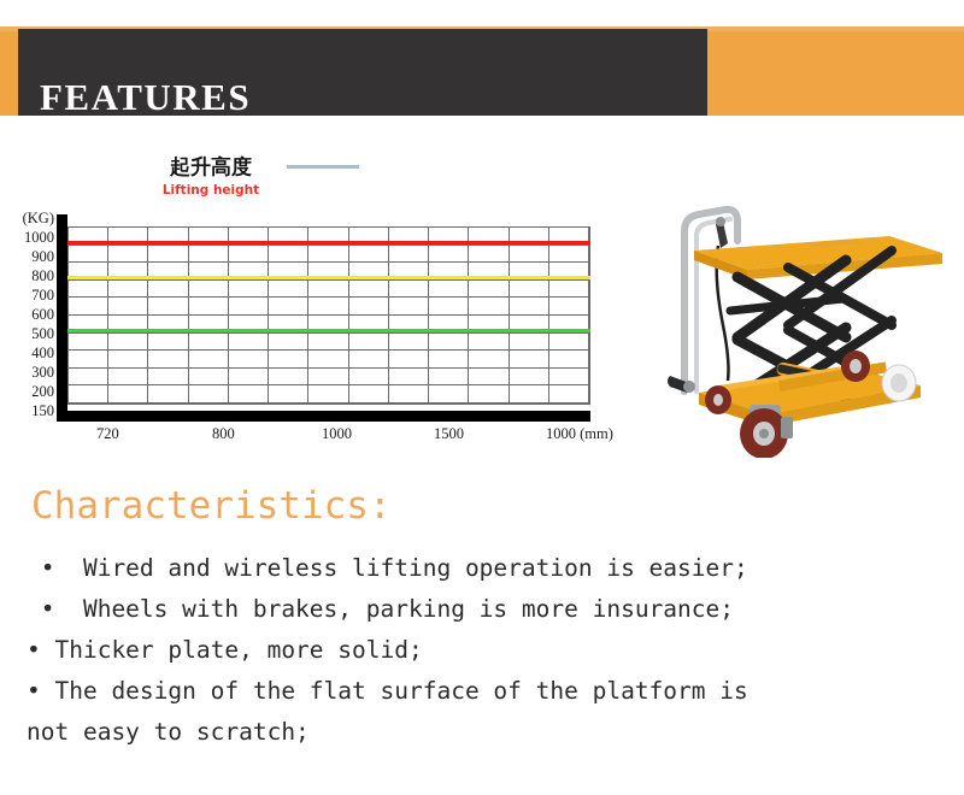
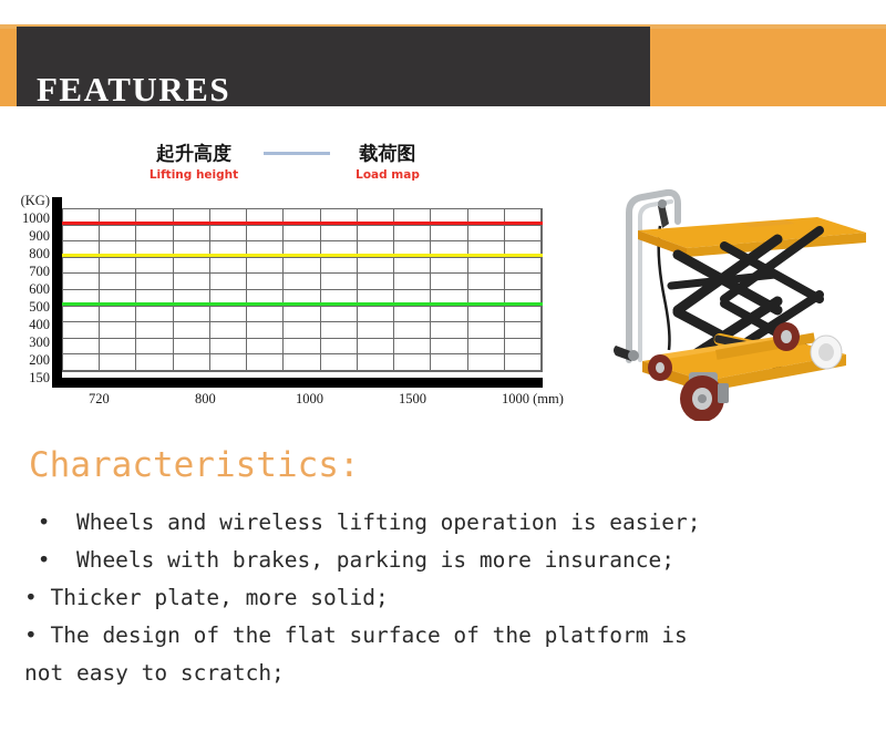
  FEATURES
  起升高度
  Lifting height
+ 载荷图
+ Load map
  (KG)
  1000
  900
  800
  700
  600
  500
  400
  300
  200
  150
  720
  800
  1000
  1500
  1000 (mm)
  Characteristics:
- • Wired and wireless lifting operation is easier;
+ • Wheels and wireless lifting operation is easier;
  • Wheels with brakes, parking is more insurance;
  • Thicker plate, more solid;
  • The design of the flat surface of the platform is
  not easy to scratch;
